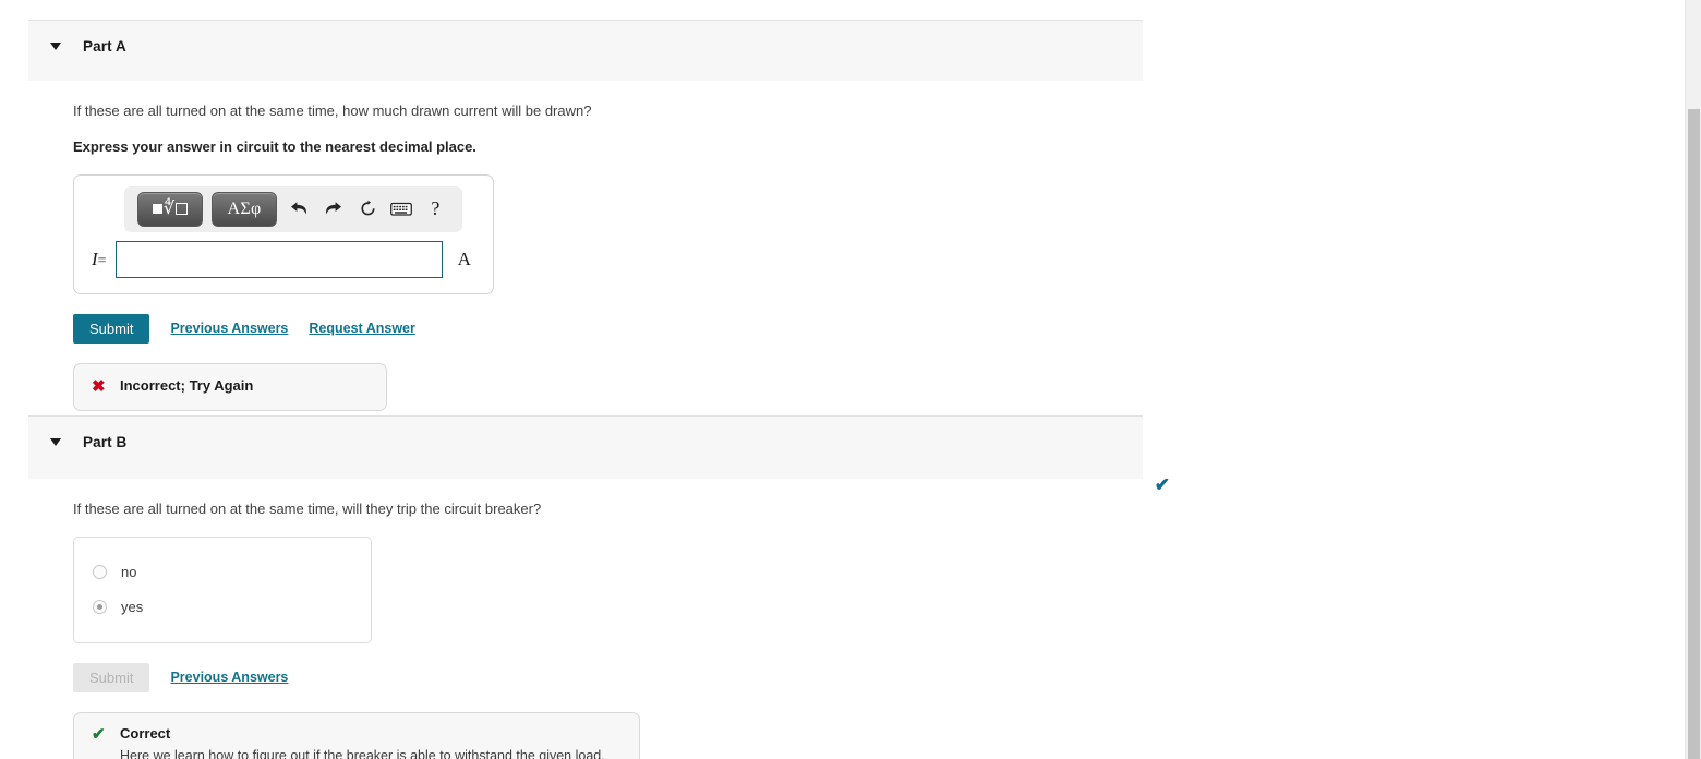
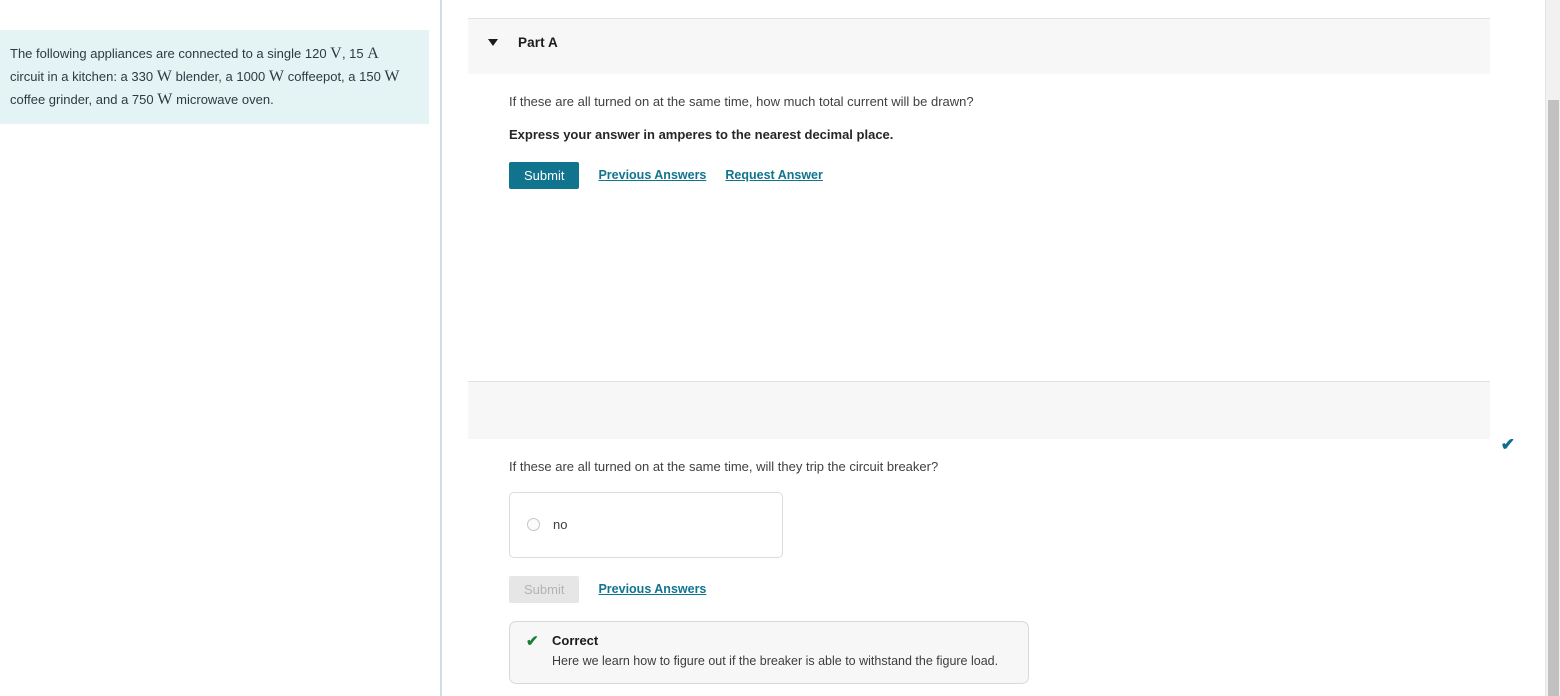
+ The following appliances are connected to a single 120 V, 15 A circuit in a kitchen: a 330 W blender, a 1000 W coffeepot, a 150 W coffee grinder, and a 750 W microwave oven.
  Part A
- If these are all turned on at the same time, how much drawn current will be drawn?
+ If these are all turned on at the same time, how much total current will be drawn?
- Express your answer in circuit to the nearest decimal place.
+ Express your answer in amperes to the nearest decimal place.
- ∜
- ΑΣφ
- ?
- I=
- A
  Submit
  Previous Answers
  Request Answer
- ✖
- Incorrect; Try Again
- Part B
  ✔
  If these are all turned on at the same time, will they trip the circuit breaker?
  no
- yes
  Submit
  Previous Answers
  ✔
  Correct
- Here we learn how to figure out if the breaker is able to withstand the given load.
+ Here we learn how to figure out if the breaker is able to withstand the figure load.
